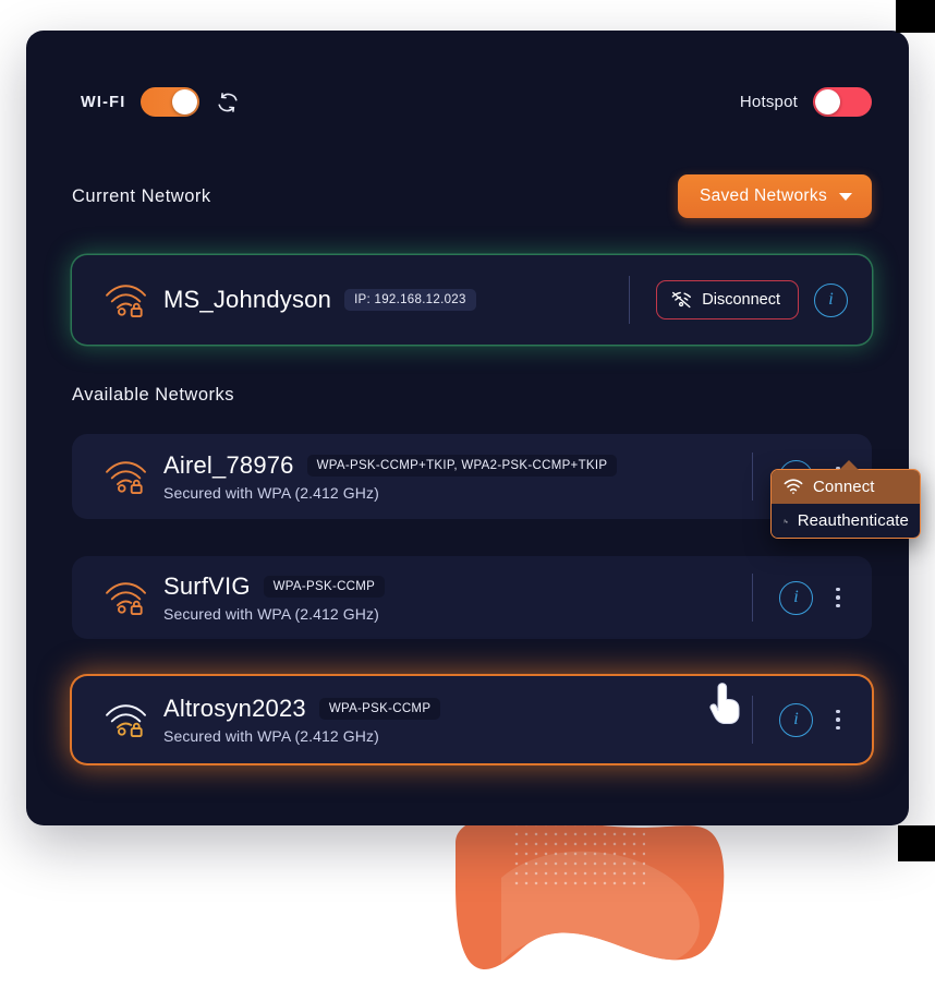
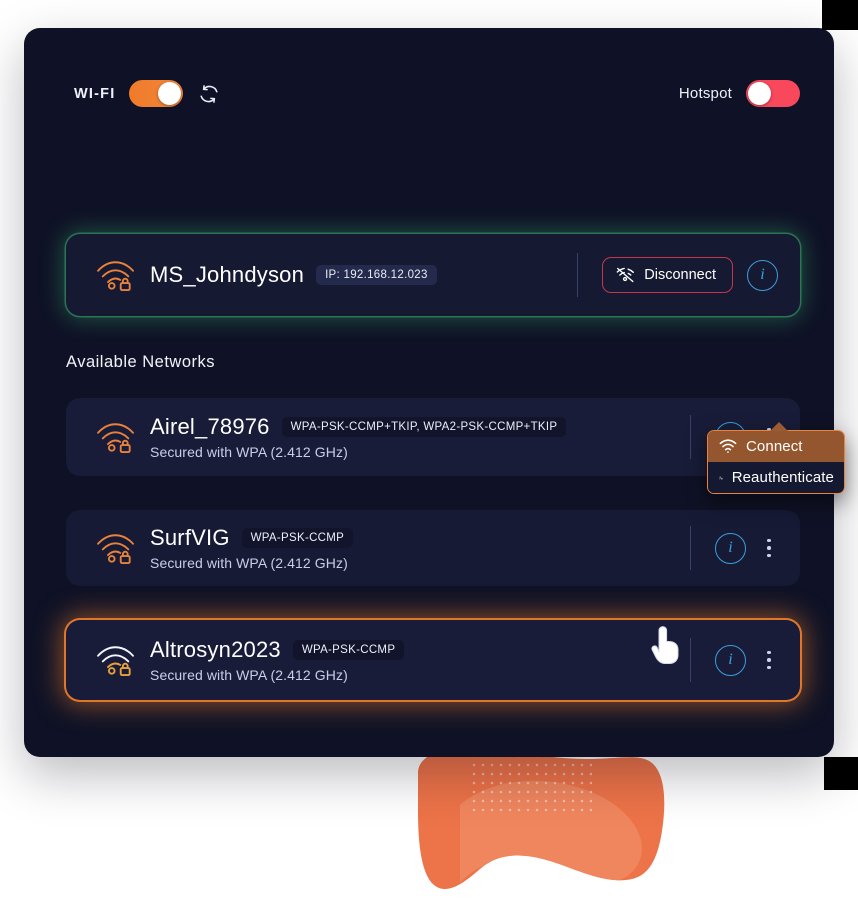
  WI-FI
  Hotspot
- Current Network
- Saved Networks
  MS_Johndyson
  IP: 192.168.12.023
  Disconnect
  i
  Available Networks
  Airel_78976
  WPA-PSK-CCMP+TKIP, WPA2-PSK-CCMP+TKIP
  Secured with WPA (2.412 GHz)
  SurfVIG
  WPA-PSK-CCMP
  Secured with WPA (2.412 GHz)
  i
  Altrosyn2023
  WPA-PSK-CCMP
  Secured with WPA (2.412 GHz)
  i
  Connect
  Reauthenticate
